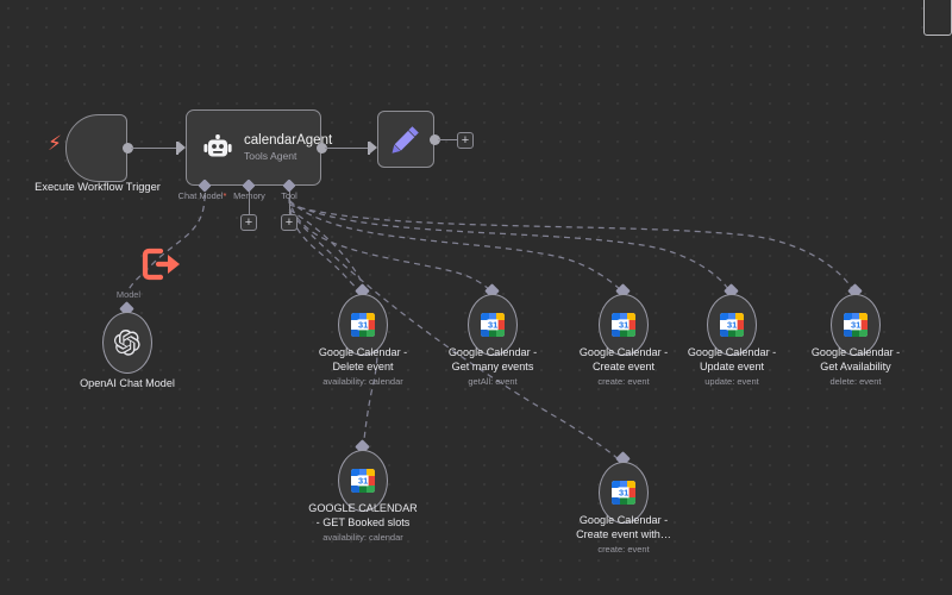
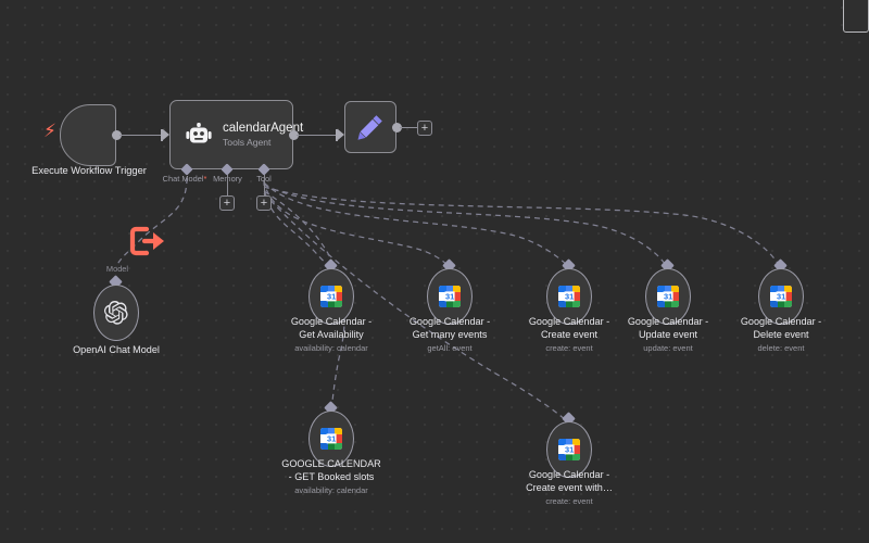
  ⚡
  Execute Workflow Trigger
  calendarAgent
  Tools Agent
  Chat Model*
  Meory
  +
  Tool
  +
  +
  Model
  OpenAI Chat Model
  31
  Google Calendar -
- Delete event
+ Get Availability
  availability: calendar
  31
  Google Calendar -
  Get many events
  getAll: event
  31
  Google Calendar -
  Create event
  create: event
  31
  Google Calendar -
  Update event
  update: event
  31
  Google Calendar -
- Get Availability
+ Delete event
  delete: event
  31
  GOOGLE CALENDAR
  - GET Booked slots
  availability: calendar
  31
  Google Calendar -
  Create event with…
  create: event
